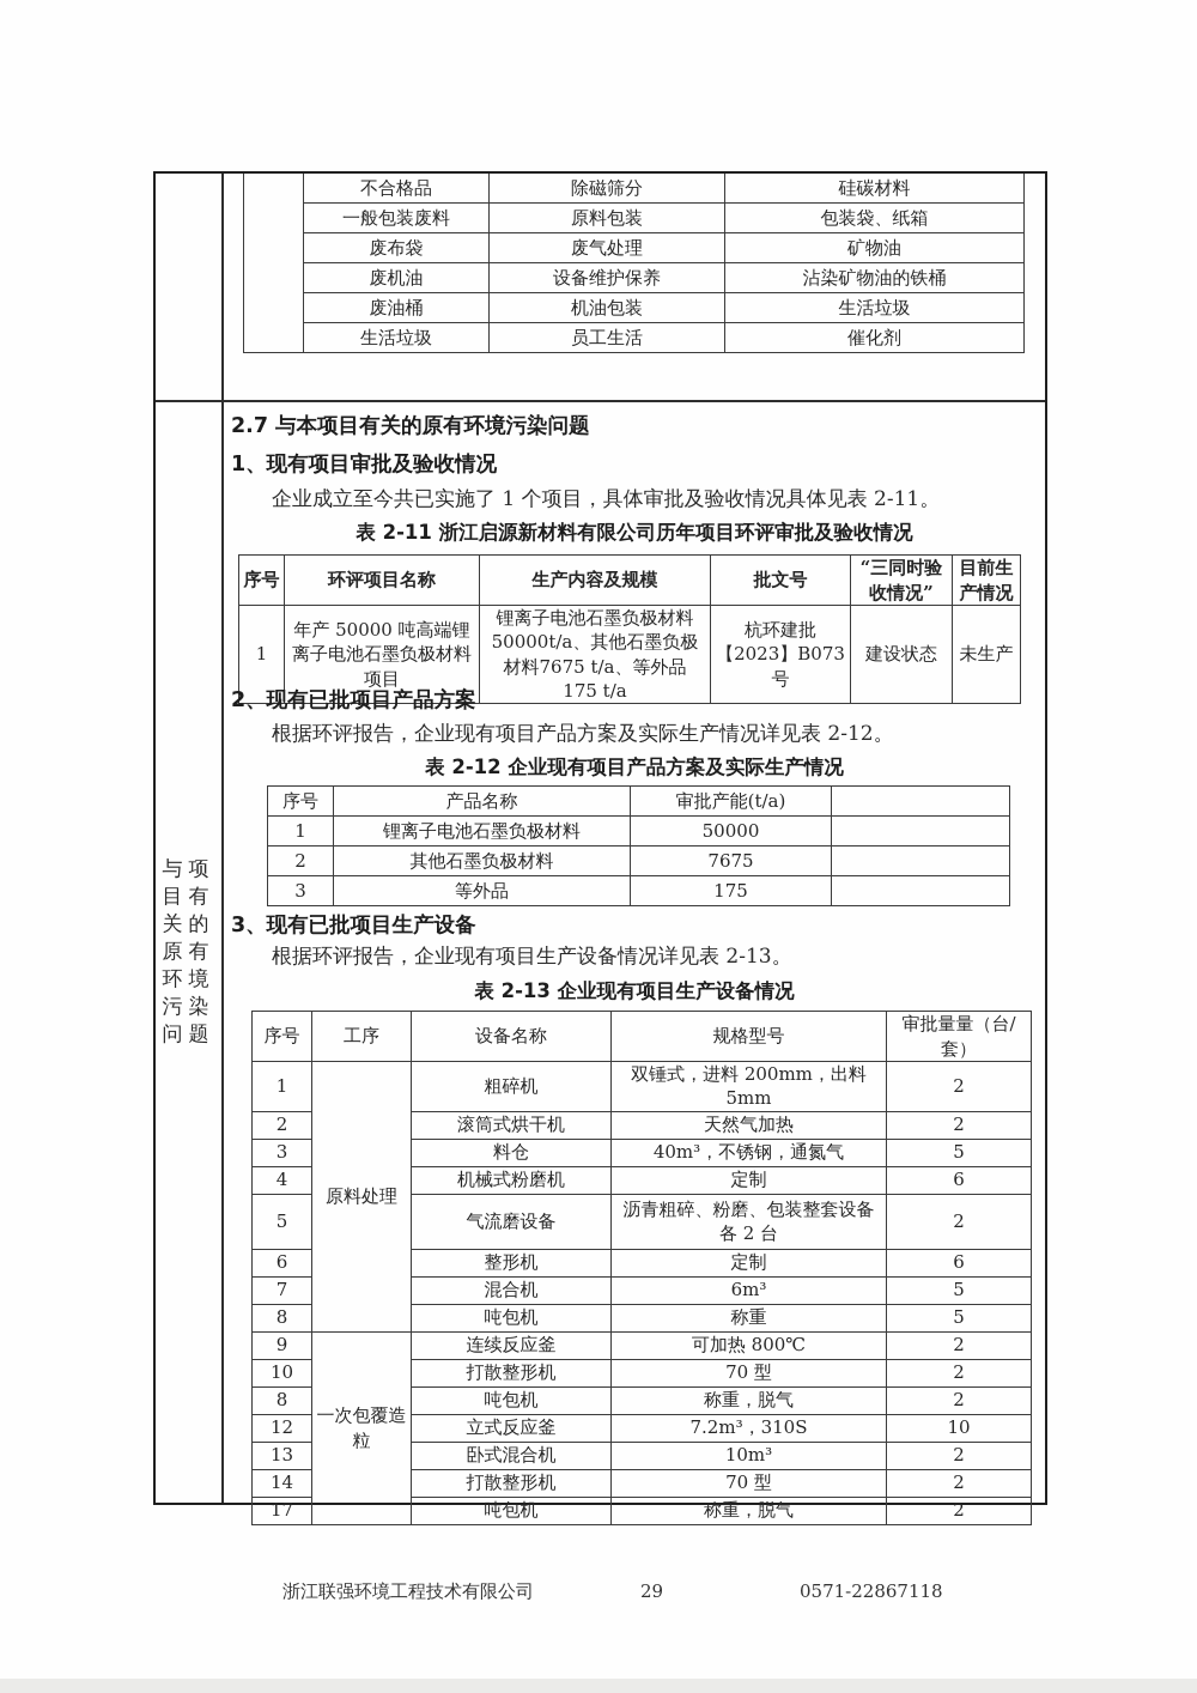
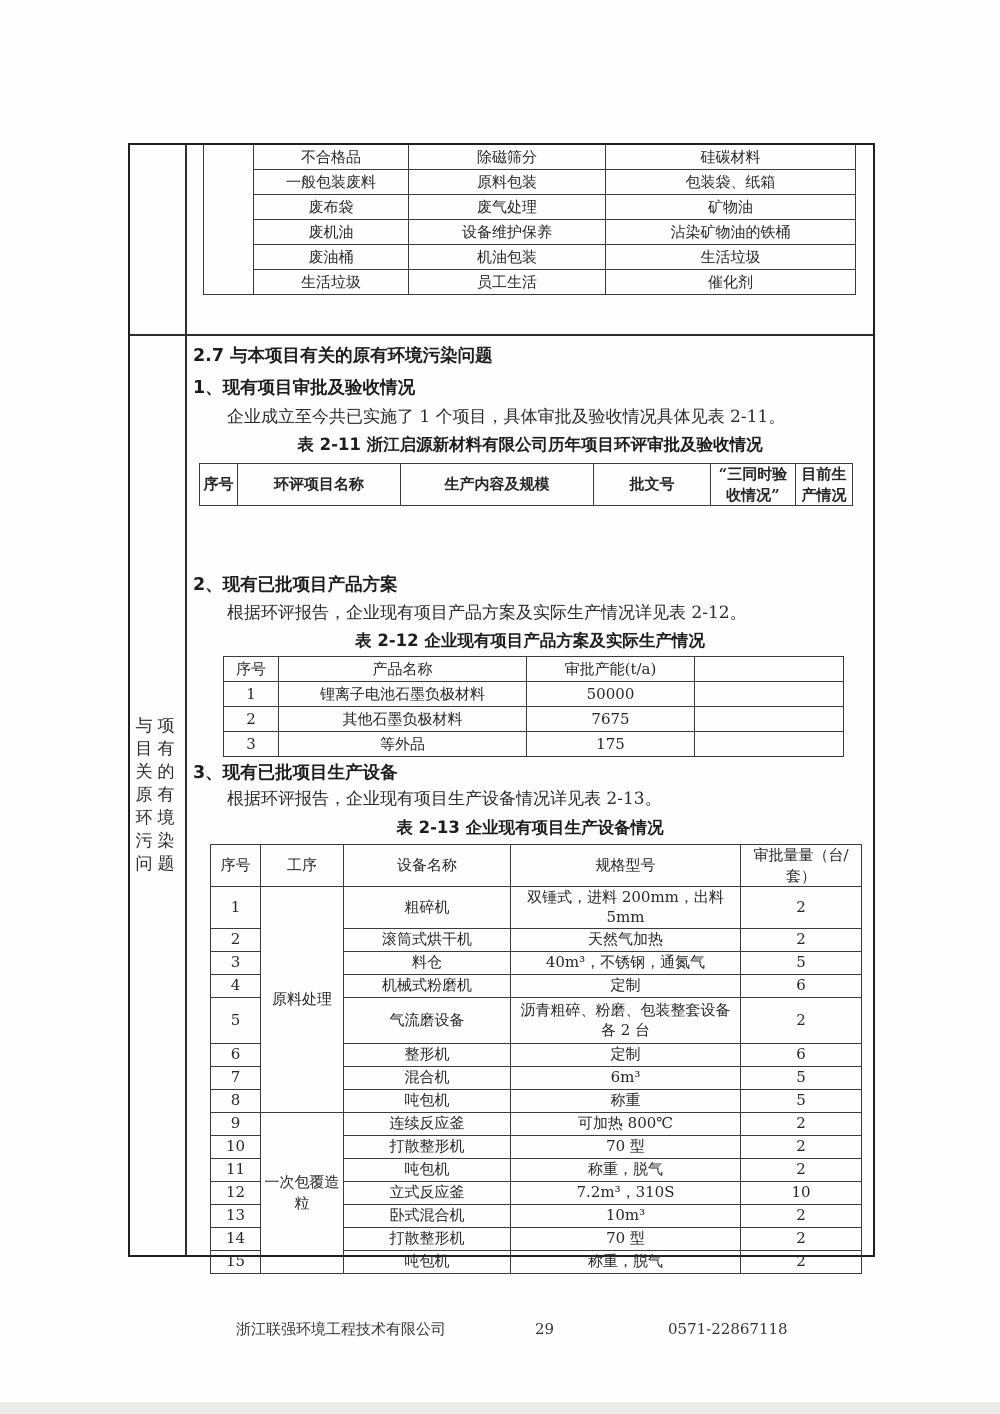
  	不合格品	除磁筛分	硅碳材料
  一般包装废料	原料包装	包装袋、纸箱
  废布袋	废气处理	矿物油
  废机油	设备维护保养	沾染矿物油的铁桶
  废油桶	机油包装	生活垃圾
  生活垃圾	员工生活	催化剂
  与项目有关的原有环境污染问题
  2.7 与本项目有关的原有环境污染问题
  1、现有项目审批及验收情况
  企业成立至今共已实施了 1 个项目，具体审批及验收情况具体见表 2-11。
  表 2-11 浙江启源新材料有限公司历年项目环评审批及验收情况
  序号	环评项目名称	生产内容及规模	批文号	“三同时验收情况”	目前生产情况
- 1	年产 50000 吨高端锂离子电池石墨负极材料项目	锂离子电池石墨负极材料50000t/a、其他石墨负极材料7675 t/a、等外品 175 t/a	杭环建批【2023】B073 号	建设状态	未生产
  2、现有已批项目产品方案
  根据环评报告，企业现有项目产品方案及实际生产情况详见表 2-12。
  表 2-12 企业现有项目产品方案及实际生产情况
  序号	产品名称	审批产能(t/a)
  1	锂离子电池石墨负极材料	50000
  2	其他石墨负极材料	7675
  3	等外品	175
  3、现有已批项目生产设备
  根据环评报告，企业现有项目生产设备情况详见表 2-13。
  表 2-13 企业现有项目生产设备情况
  序号	工序	设备名称	规格型号	审批量量（台/套）
  1	原料处理	粗碎机	双锤式，进料 200mm，出料 5mm	2
  2	滚筒式烘干机	天然气加热	2
  3	料仓	40m³，不锈钢，通氮气	5
  4	机械式粉磨机	定制	6
  5	气流磨设备	沥青粗碎、粉磨、包装整套设备各 2 台	2
  6	整形机	定制	6
  7	混合机	6m³	5
  8	吨包机	称重	5
  9	一次包覆造粒	连续反应釜	可加热 800℃	2
  10	打散整形机	70 型	2
- 8	吨包机	称重，脱气	2
+ 11	吨包机	称重，脱气	2
  12	立式反应釜	7.2m³，310S	10
  13	卧式混合机	10m³	2
  14	打散整形机	70 型	2
- 17	吨包机	称重，脱气	2
+ 15	吨包机	称重，脱气	2
  浙江联强环境工程技术有限公司
  29
  0571-22867118
